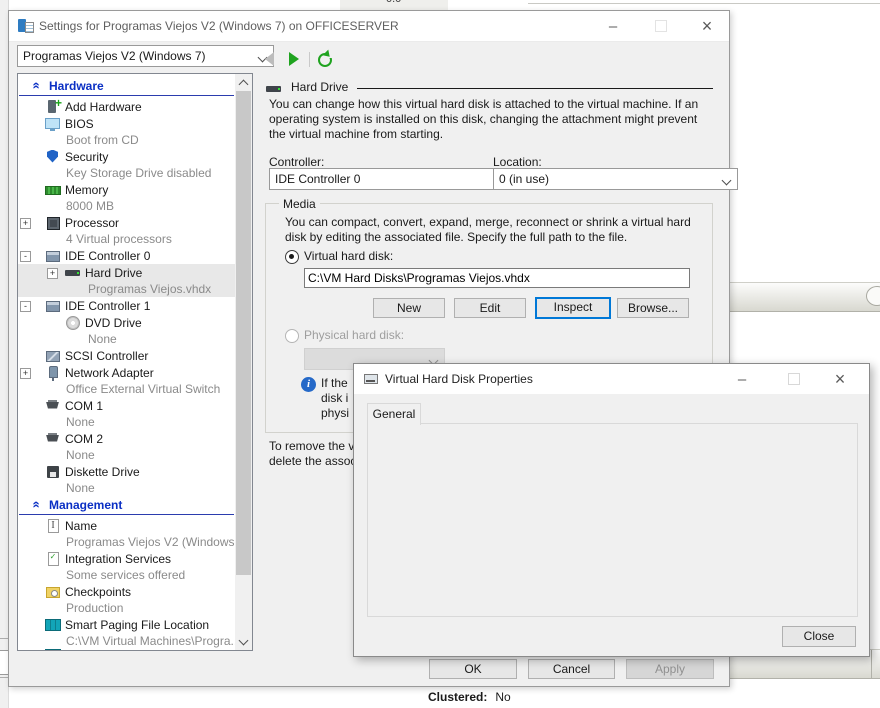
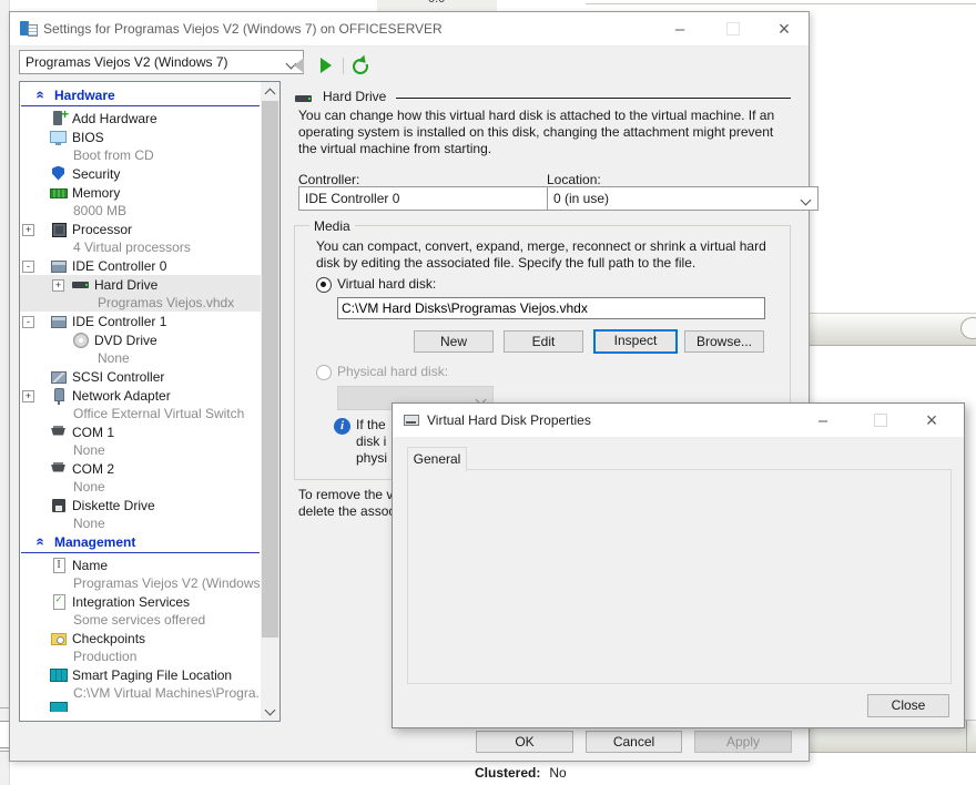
  Clustered: No
  Settings for Programas Viejos V2 (Windows 7) on OFFICESERVER
  Programas Viejos V2 (Windows 7)
  Hardware
  Add Hardware
  BIOS
  Boot from CD
  Security
- Key Storage Drive disabled
  Memory
  8000 MB
  +
  Processor
  4 Virtual processors
  -
  IDE Controller 0
  +
  Hard Drive
  Programas Viejos.vhdx
  -
  IDE Controller 1
  DVD Drive
  None
  SCSI Controller
  +
  Network Adapter
  Office External Virtual Switch
  COM 1
  None
  COM 2
  None
  Diskette Drive
  None
  Management
  Name
  Programas Viejos V2 (Windows
  Integration Services
  Some services offered
  Checkpoints
  Production
  Smart Paging File Location
  C:\VM Virtual Machines\Progra.
  Hard Drive
  You can change how this virtual hard disk is attached to the virtual machine. If an operating system is installed on this disk, changing the attachment might prevent the virtual machine from starting.
  Controller:
  Location:
  IDE Controller 0
  0 (in use)
  Media
  You can compact, convert, expand, merge, reconnect or shrink a virtual hard disk by editing the associated file. Specify the full path to the file.
  Virtual hard disk:
  C:\VM Hard Disks\Programas Viejos.vhdx
  New
  Edit
  Inspect
  Browse...
  Physical hard disk:
  If the
  disk i
  physi
  To remove the v
  delete the asso
  OK
  Cancel
  Apply
  Virtual Hard Disk Properties
  General
  Close
